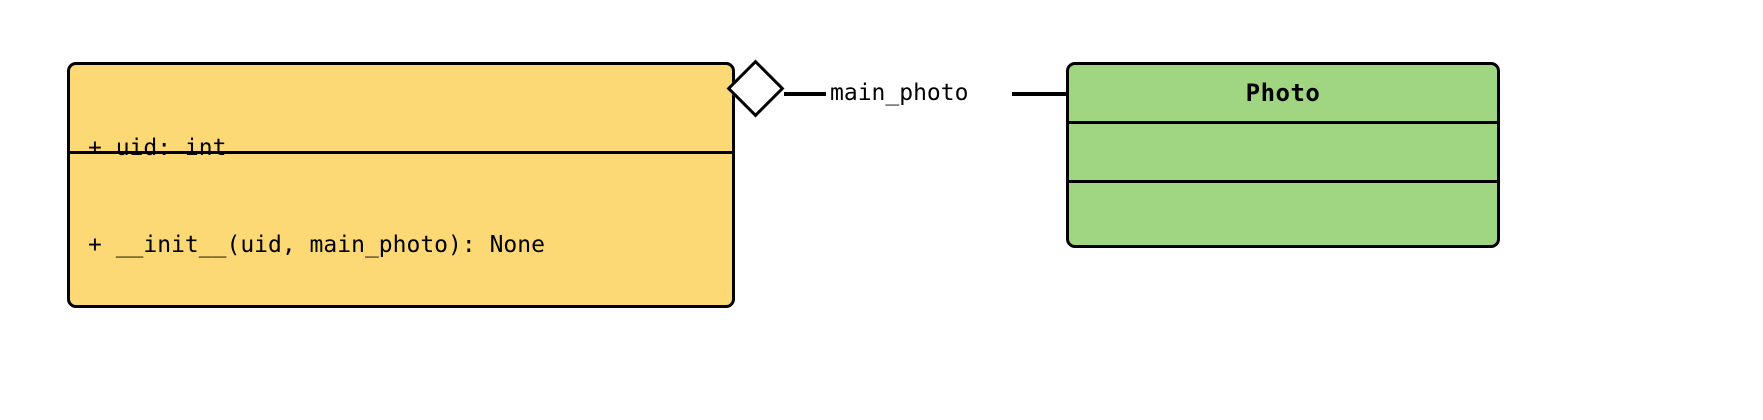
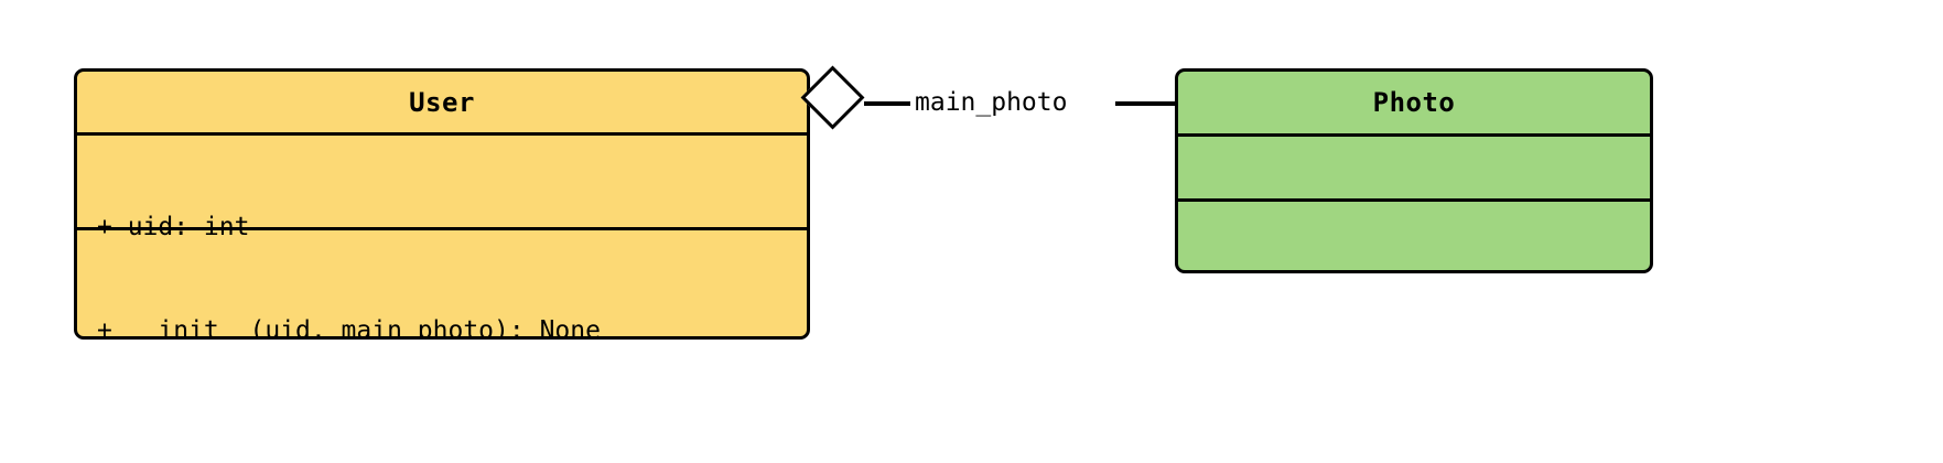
+ User
  + uid: int
  + __init__(uid, main_photo): None
  main_photo
  Photo
